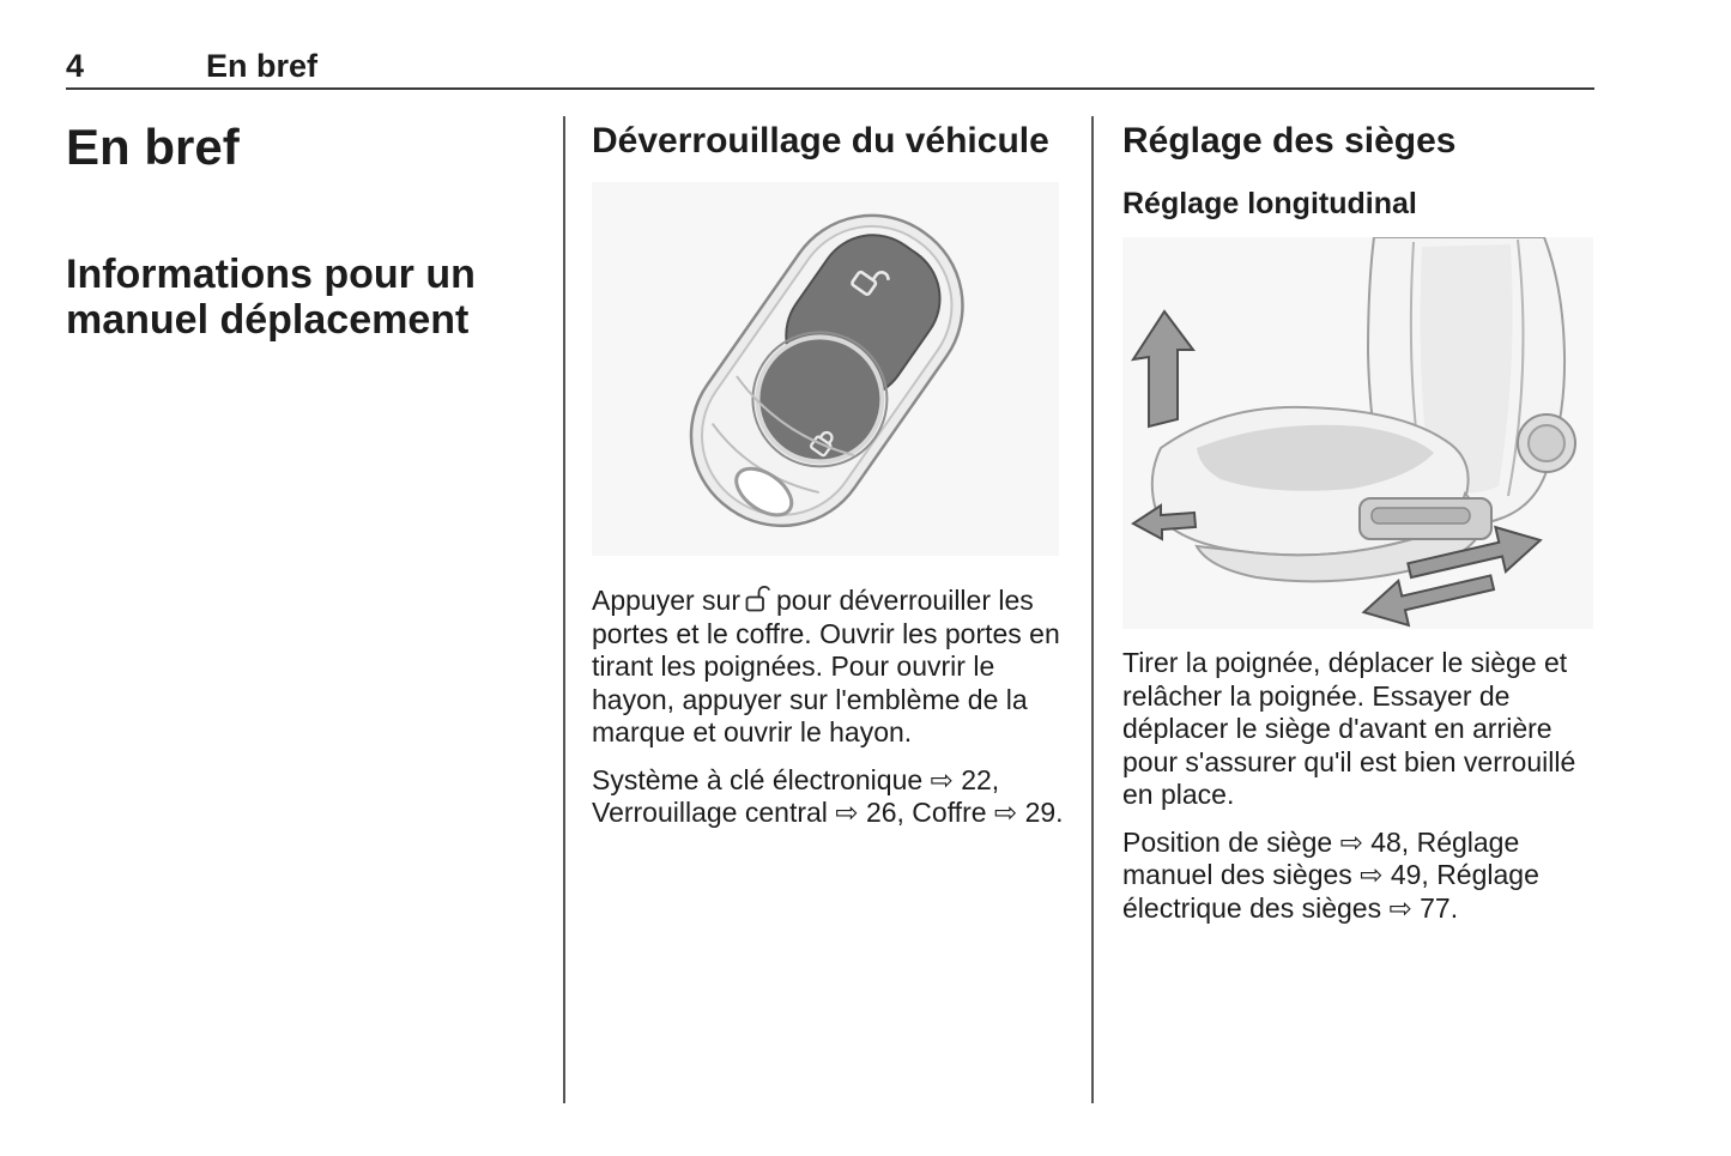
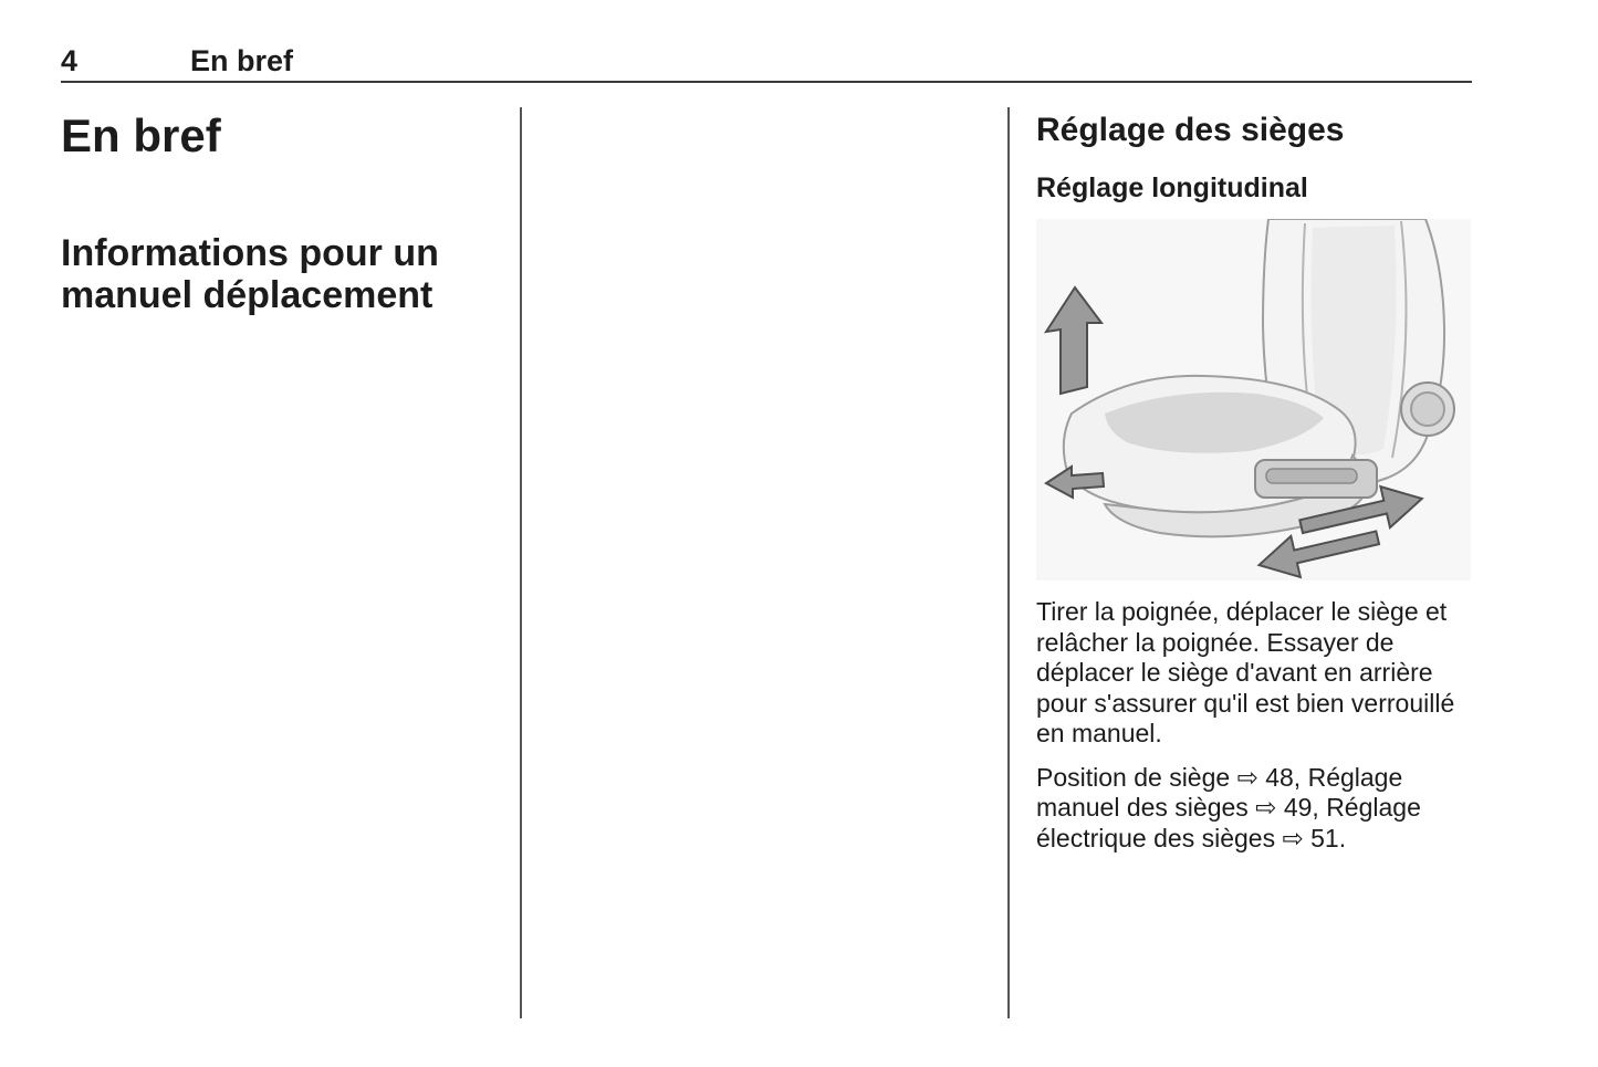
  4
  En bref
  En bref
  Informations pour un manuel déplacement
- Déverrouillage du véhicule
- Appuyer sur pour déverrouiller les portes et le coffre. Ouvrir les portes en tirant les poignées. Pour ouvrir le hayon, appuyer sur l'emblème de la marque et ouvrir le hayon.
- Système à clé électronique ⇨ 22, Verrouillage central ⇨ 26, Coffre ⇨ 29.
  Réglage des sièges
  Réglage longitudinal
- Tirer la poignée, déplacer le siège et relâcher la poignée. Essayer de déplacer le siège d'avant en arrière pour s'assurer qu'il est bien verrouillé en place.
+ Tirer la poignée, déplacer le siège et relâcher la poignée. Essayer de déplacer le siège d'avant en arrière pour s'assurer qu'il est bien verrouillé en manuel.
- Position de siège ⇨ 48, Réglage manuel des sièges ⇨ 49, Réglage électrique des sièges ⇨ 77.
+ Position de siège ⇨ 48, Réglage manuel des sièges ⇨ 49, Réglage électrique des sièges ⇨ 51.
